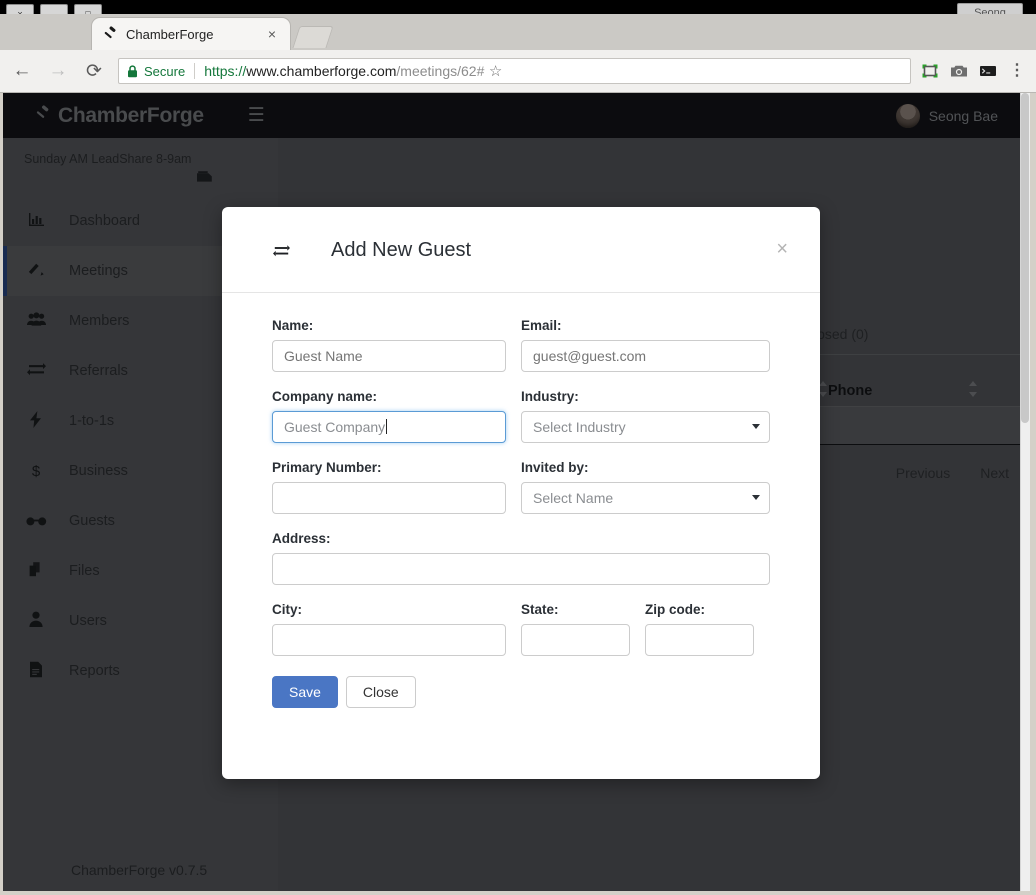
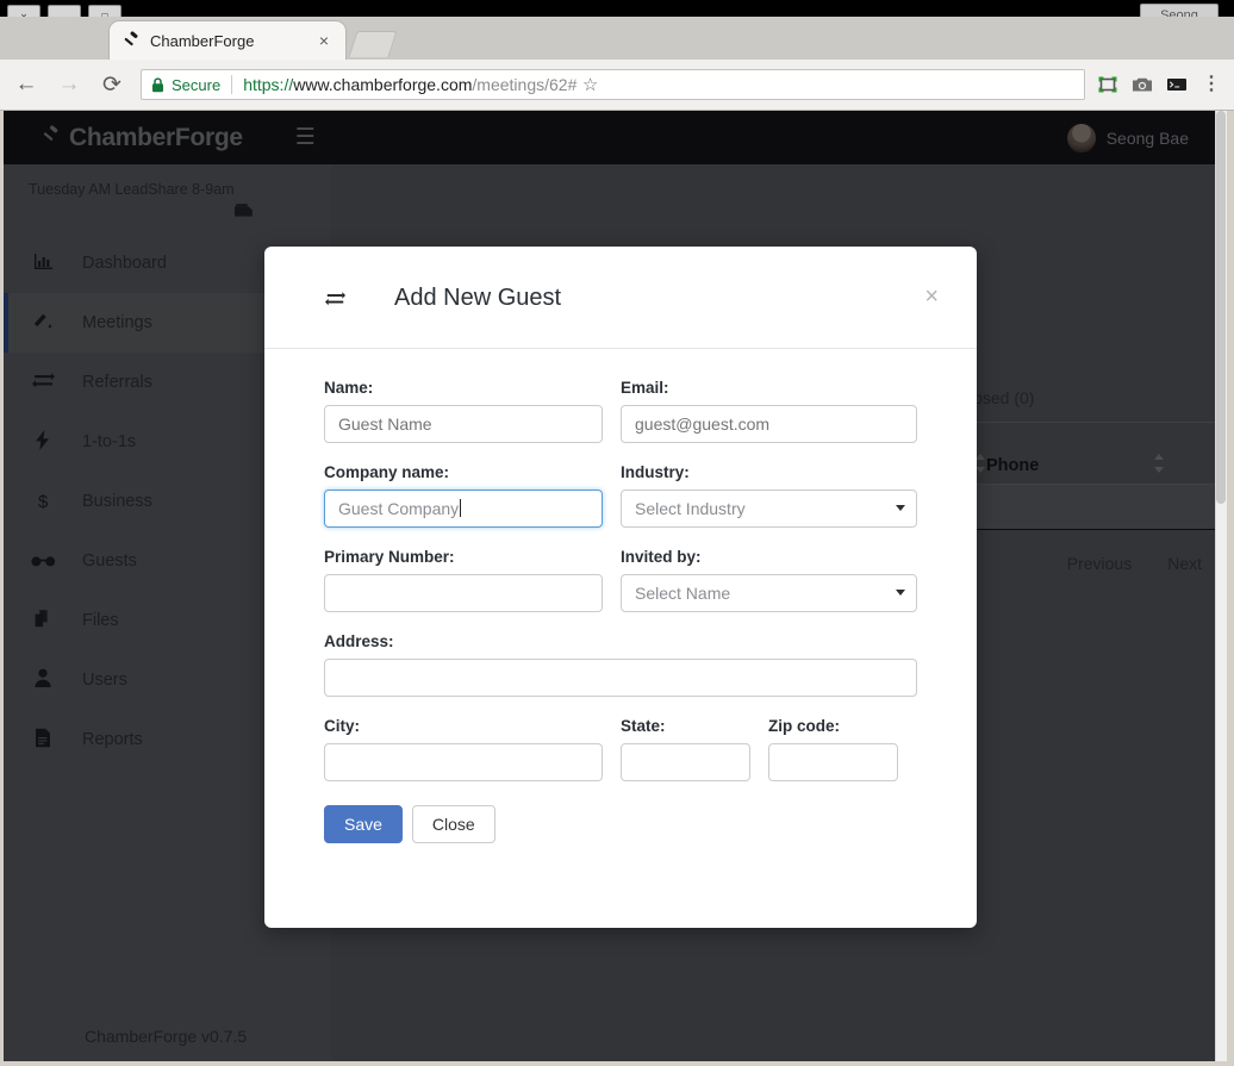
  Seong
  ChamberForge
  ×
  ←
  →
  ⟳
  Secure
  https://www.chamberforge.com/meetings/62#
  ☆
  ⋮
  ChamberForge
  ☰
  Seong Bae
- Sunday AM LeadShare 8-9am
+ Tuesday AM LeadShare 8-9am
  Dashboard
  Meetings
- Members
  Referrals
  1-to-1s
  $
  Business
  Guests
  Files
  Users
  Reports
  ChamberForge v0.7.5
  osed (0)
  Phone
  Add New Guest
  ×
  Name:
  Guest Name
  Email:
  guest@guest.com
  Company name:
  Guest Company
  Industry:
  Select Industry
  Primary Number:
  Invited by:
  Select Name
  Address:
  City:
  State:
  Zip code:
  Save
  Close
